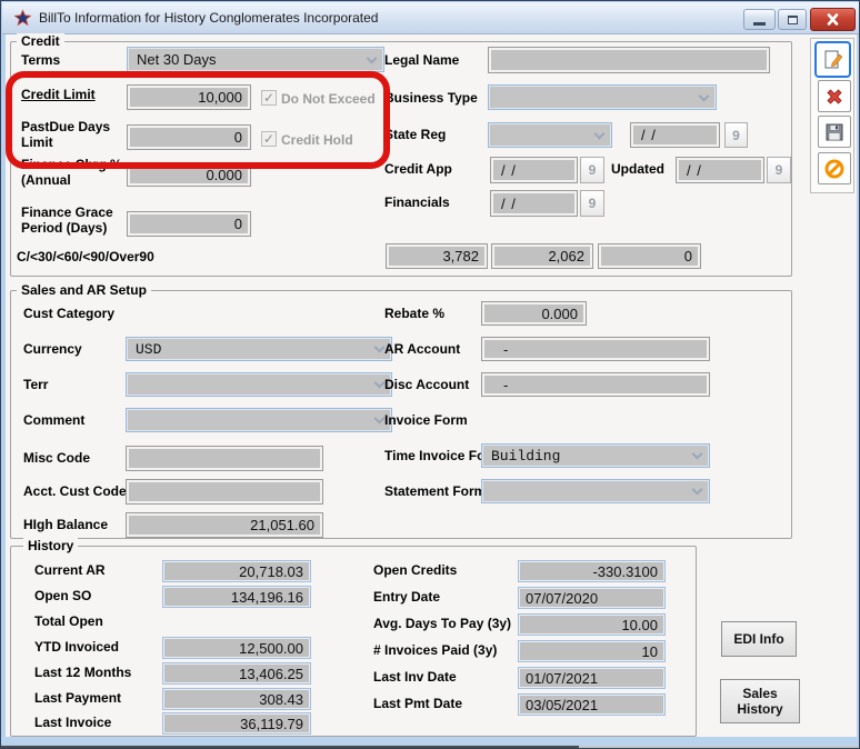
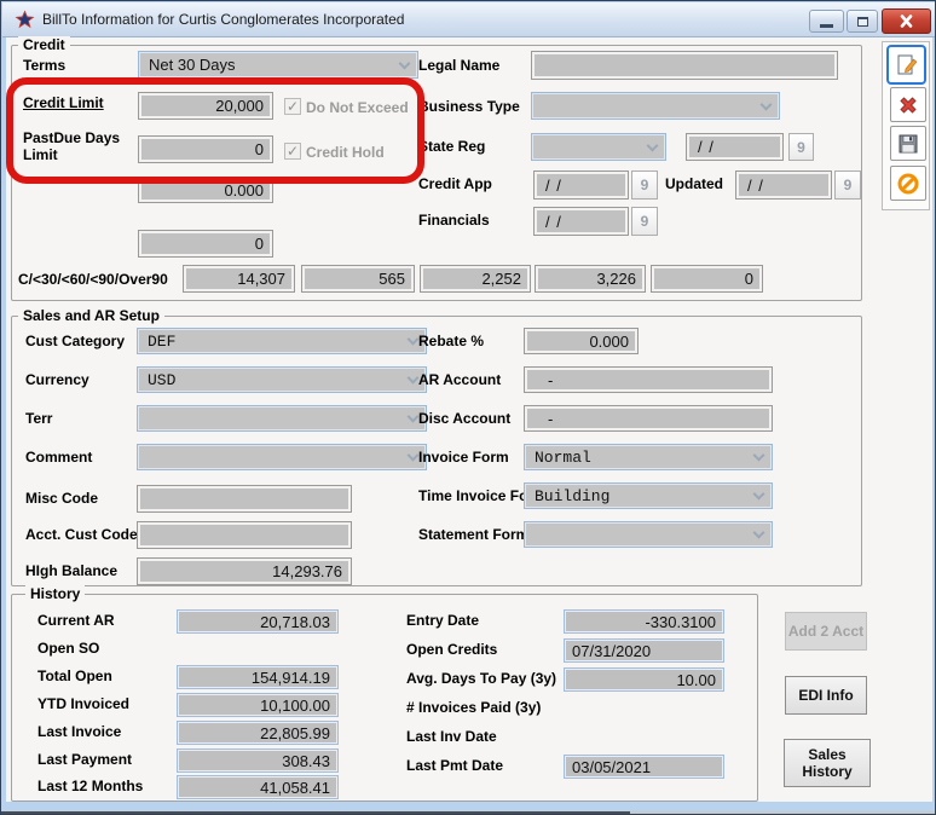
- BillTo Information for History Conglomerates Incorporated
+ BillTo Information for Curtis Conglomerates Incorporated
  Credit
  Terms
  Net 30 Days
  Legal Name
  Credit Limit
- 10,000
+ 20,000
  ✓
  Do Not Exceed
  Business Type
  PastDue Days Limit
  0
  ✓
  Credit Hold
  State Reg
  / /
  9
- Finance Chrg % (Annual
  0.000
  Credit App
  / /
  9
  Updated
  / /
  9
- Finance Grace Period (Days)
  0
  Financials
  / /
  9
  C/<30/<60/<90/Over90
+ 14,307
+ 565
- 3,782
+ 2,252
- 2,062
+ 3,226
  0
  Sales and AR Setup
  Cust Category
+ DEF
  Rebate %
  0.000
  Currency
  USD
  AR Account
  -
  Terr
  Disc Account
  -
  Comment
  Invoice Form
+ Normal
  Misc Code
  Time Invoice F
  Building
  Acct. Cust Code
  Statement For
  HIgh Balance
- 21,051.60
+ 14,293.76
  History
  Current AR
  20,718.03
  Open SO
- 134,196.16
  Total Open
+ 154,914.19
  YTD Invoiced
- 12,500.00
+ 10,100.00
- Last 12 Months
+ Last Invoice
- 13,406.25
+ 22,805.99
  Last Payment
  308.43
- Last Invoice
+ Last 12 Months
- 36,119.79
+ 41,058.41
- Open Credits
+ Entry Date
  -330.3100
- Entry Date
+ Open Credits
- 07/07/2020
+ 07/31/2020
  Avg. Days To Pay (3y)
  10.00
  # Invoices Paid (3y)
- 10
  Last Inv Date
- 01/07/2021
  Last Pmt Date
  03/05/2021
+ Add 2 Acct
  EDI Info
  Sales History
